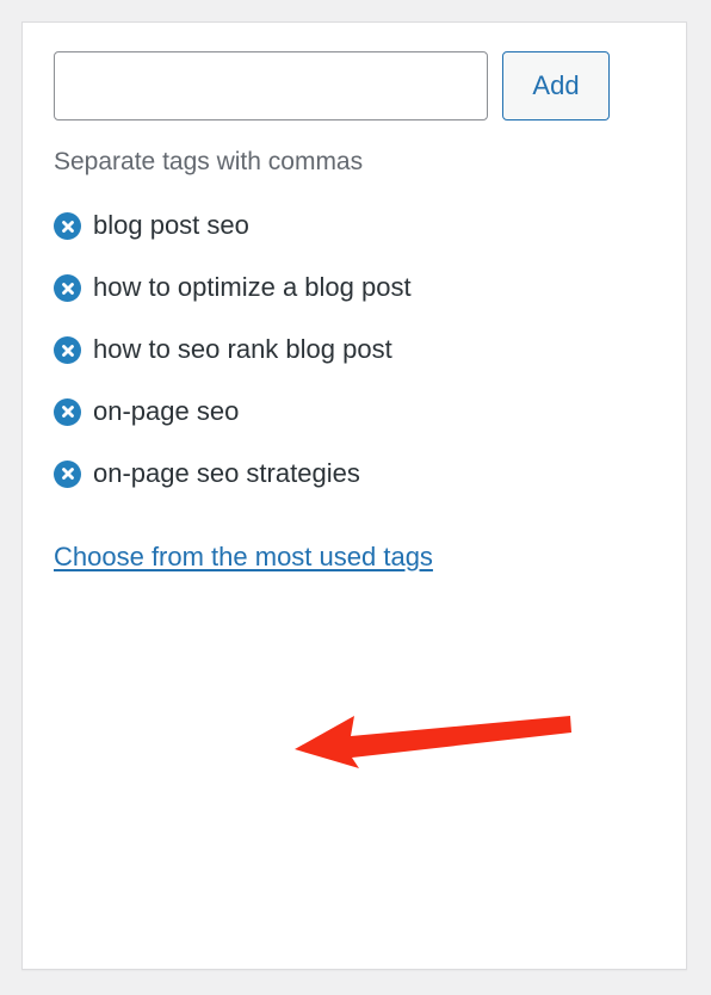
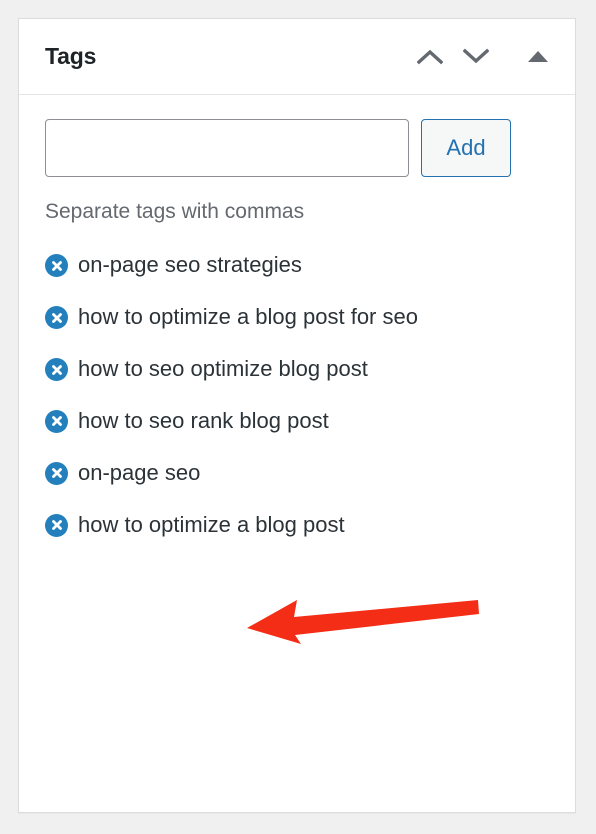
+ Tags
  Add
  Separate tags with commas
- blog post seo
- how to optimize a blog post
+ on-page seo strategies
+ how to optimize a blog post for seo
+ how to seo optimize blog post
  how to seo rank blog post
  on-page seo
- on-page seo strategies
+ how to optimize a blog post
- Choose from the most used tags
